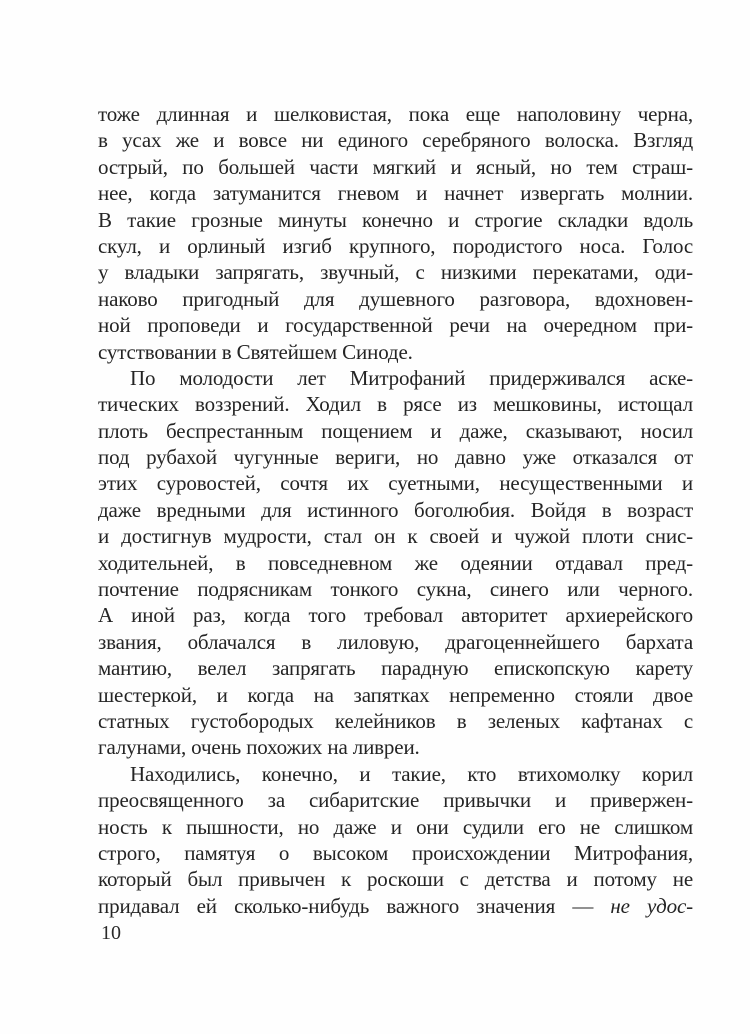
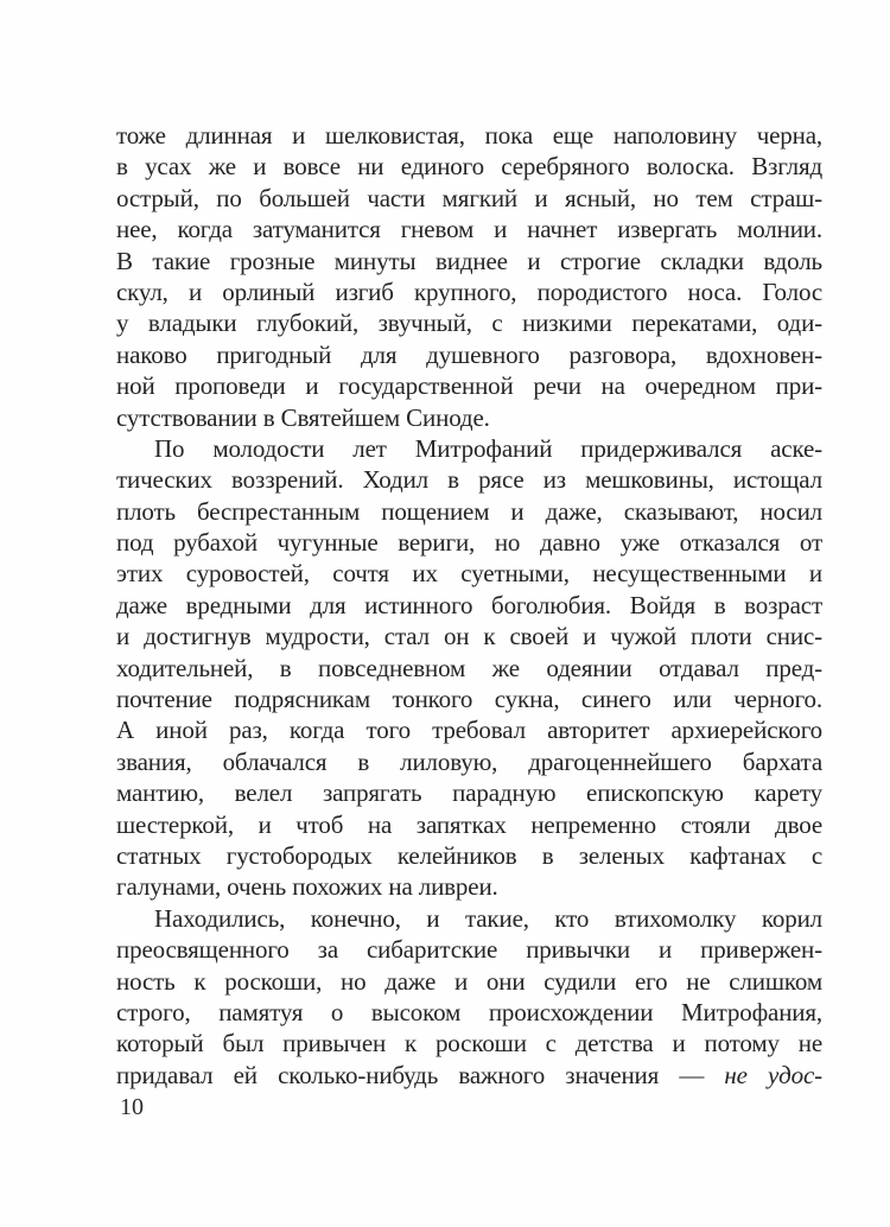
  тоже длинная и шелковистая, пока еще наполовину черна,
  в усах же и вовсе ни единого серебряного волоска. Взгляд
  острый, по большей части мягкий и ясный, но тем страш-
  нее, когда затуманится гневом и начнет извергать молнии.
- В такие грозные минуты конечно и строгие складки вдоль
+ В такие грозные минуты виднее и строгие складки вдоль
  скул, и орлиный изгиб крупного, породистого носа. Голос
- у владыки запрягать, звучный, с низкими перекатами, оди-
+ у владыки глубокий, звучный, с низкими перекатами, оди-
  наково пригодный для душевного разговора, вдохновен-
  ной проповеди и государственной речи на очередном при-
  сутствовании в Святейшем Синоде.
  По молодости лет Митрофаний придерживался аске-
  тических воззрений. Ходил в рясе из мешковины, истощал
  плоть беспрестанным пощением и даже, сказывают, носил
  под рубахой чугунные вериги, но давно уже отказался от
  этих суровостей, сочтя их суетными, несущественными и
  даже вредными для истинного боголюбия. Войдя в возраст
  и достигнув мудрости, стал он к своей и чужой плоти снис-
  ходительней, в повседневном же одеянии отдавал пред-
  почтение подрясникам тонкого сукна, синего или черного.
  А иной раз, когда того требовал авторитет архиерейского
  звания, облачался в лиловую, драгоценнейшего бархата
  мантию, велел запрягать парадную епископскую карету
- шестеркой, и когда на запятках непременно стояли двое
+ шестеркой, и чтоб на запятках непременно стояли двое
  статных густобородых келейников в зеленых кафтанах с
  галунами, очень похожих на ливреи.
  Находились, конечно, и такие, кто втихомолку корил
  преосвященного за сибаритские привычки и привержен-
- ность к пышности, но даже и они судили его не слишком
+ ность к роскоши, но даже и они судили его не слишком
  строго, памятуя о высоком происхождении Митрофания,
  который был привычен к роскоши с детства и потому не
  придавал ей сколько-нибудь важного значения — не удос-
  10
